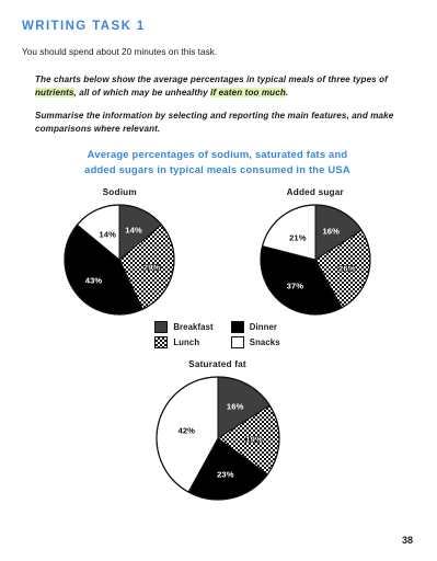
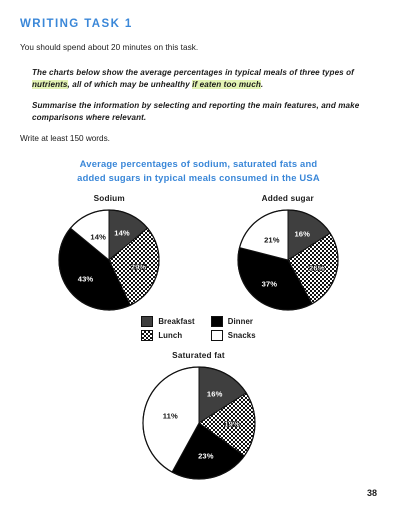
  WRITING TASK 1
  You should spend about 20 minutes on this task.
  The charts below show the average percentages in typical meals of three types of nutrients, all of which may be unhealthy if eaten too much.
  Summarise the information by selecting and reporting the main features, and make comparisons where relevant.
+ Write at least 150 words.
  Average percentages of sodium, saturated fats and
  added sugars in typical meals consumed in the USA
  Sodium
  14%
  29%
  43%
  14%
  Added sugar
  16%
  26%
  37%
  21%
  Breakfast
  Dinner
  Lunch
  Snacks
  Saturated fat
  16%
  19%
  23%
- 42%
+ 11%
  38
